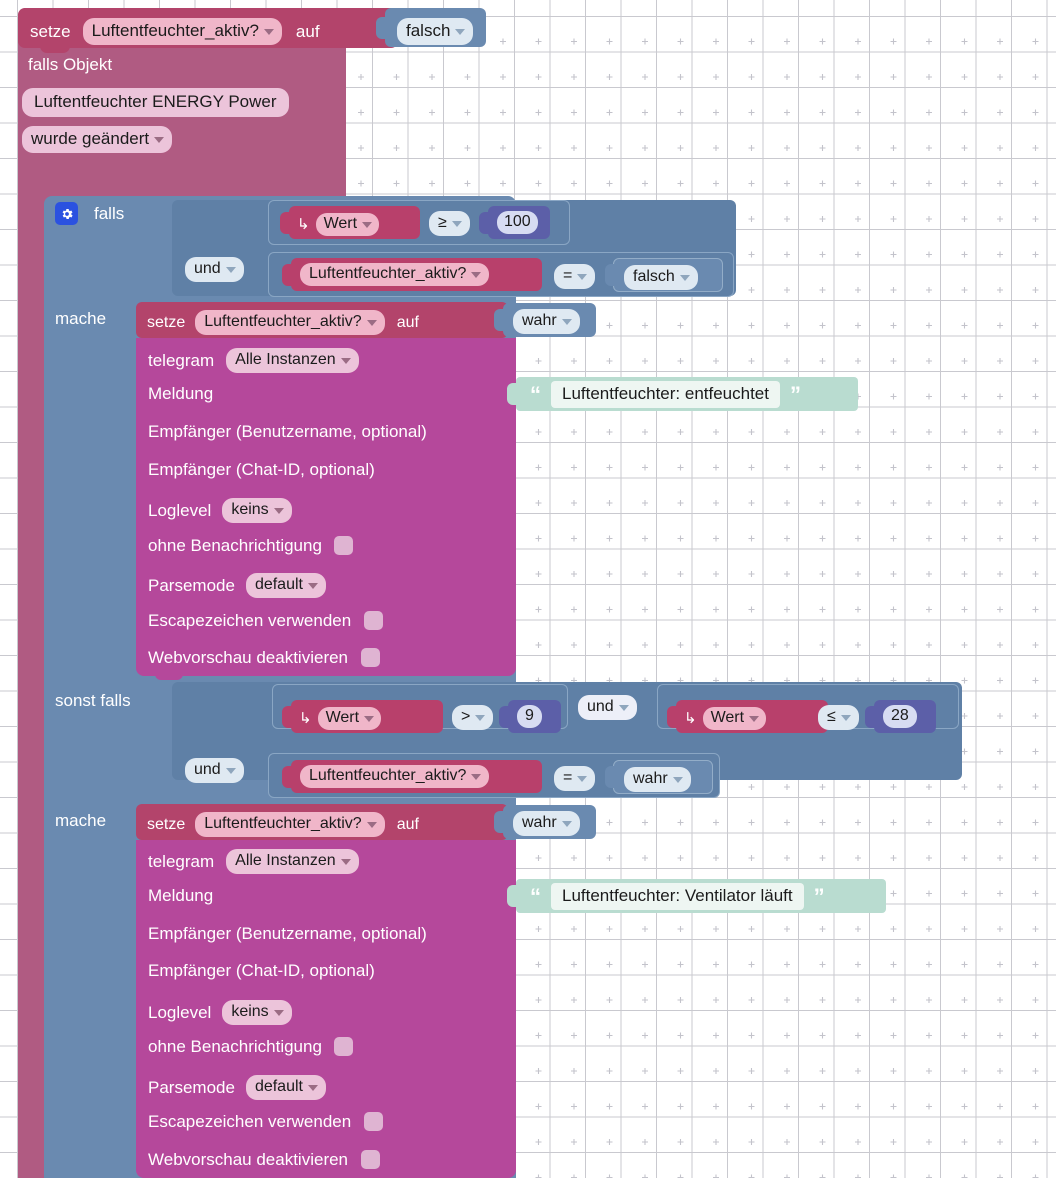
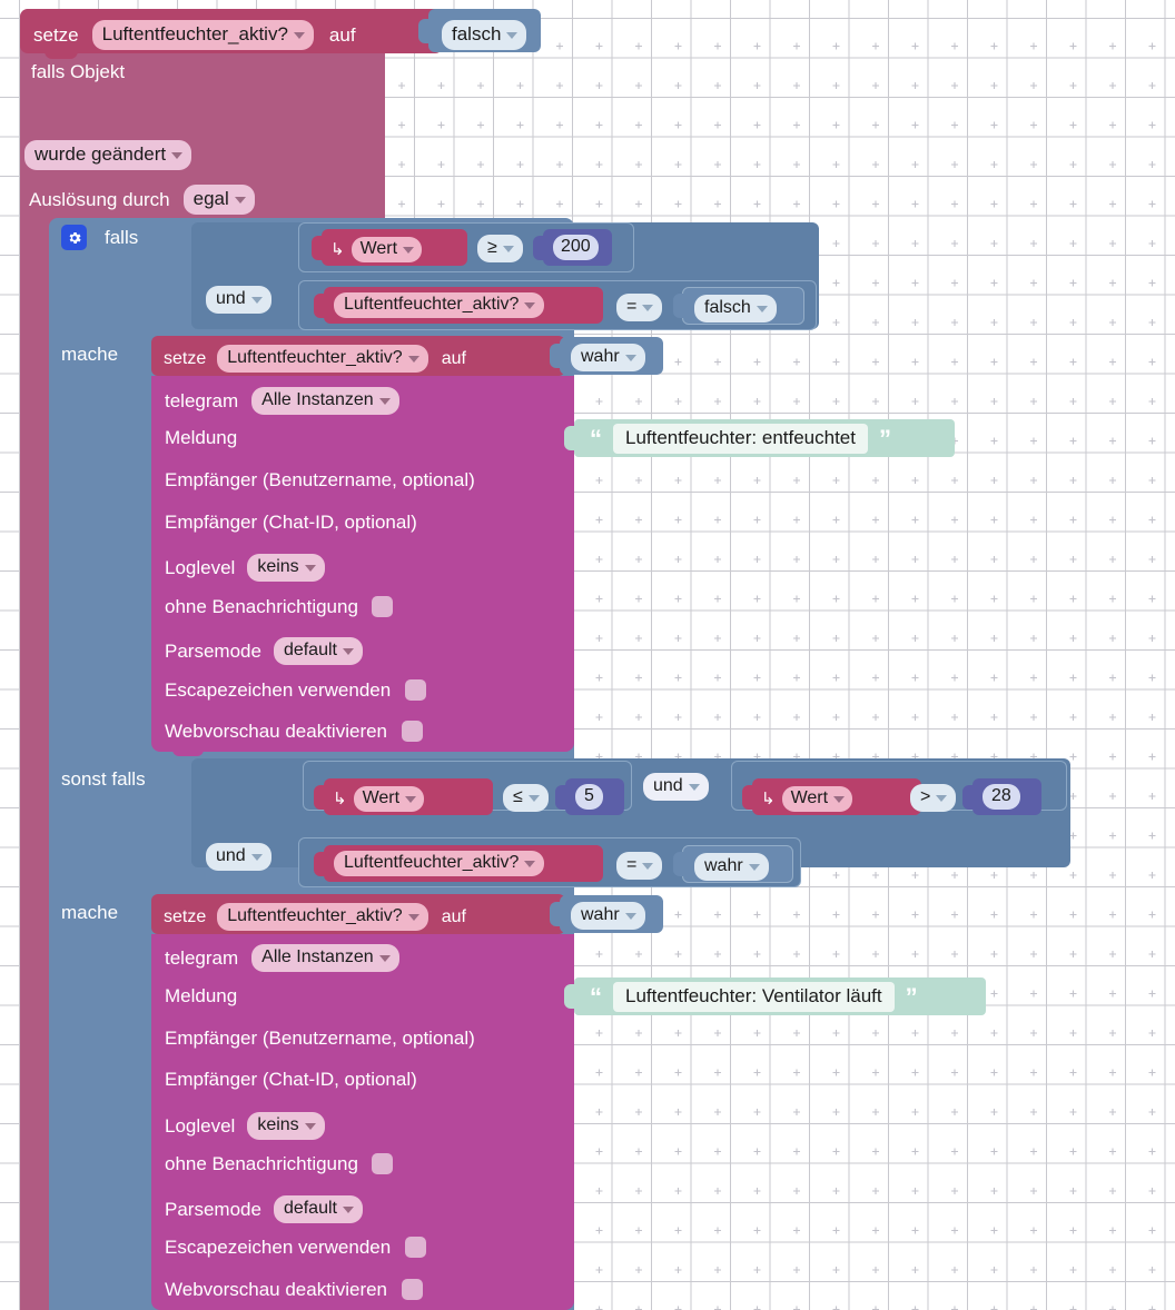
  setze
  Luftentfeuchter_aktiv?
  auf
  falsch
  falls Objekt
- Luftentfeuchter ENERGY Power
  wurde geändert
+ Auslösung durch
+ egal
  falls
  ↳
  Wert
  ≥
- 100
+ 200
  und
  Luftentfeuchter_aktiv?
  =
  falsch
  mache
  setze
  Luftentfeuchter_aktiv?
  auf
  wahr
  telegram
  Alle Instanzen
  Meldung
  Empfänger (Benutzername, optional)
  Empfänger (Chat-ID, optional)
  Loglevel
  keins
  ohne Benachrichtigung
  Parsemode
  default
  Escapezeichen verwenden
  Webvorschau deaktivieren
  “
  Luftentfeuchter: entfeuchtet
  ”
  sonst falls
  ↳
  Wert
- >
+ ≤
- 9
+ 5
  und
  ↳
  Wert
- ≤
+ >
  28
  und
  Luftentfeuchter_aktiv?
  =
  wahr
  mache
  setze
  Luftentfeuchter_aktiv?
  auf
  wahr
  telegram
  Alle Instanzen
  Meldung
  Empfänger (Benutzername, optional)
  Empfänger (Chat-ID, optional)
  Loglevel
  keins
  ohne Benachrichtigung
  Parsemode
  default
  Escapezeichen verwenden
  Webvorschau deaktivieren
  “
  Luftentfeuchter: Ventilator läuft
  ”
